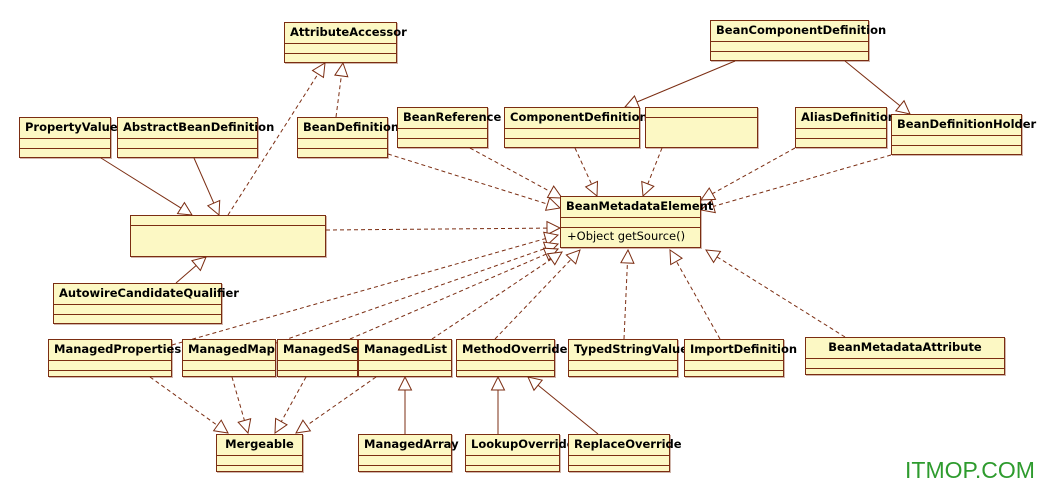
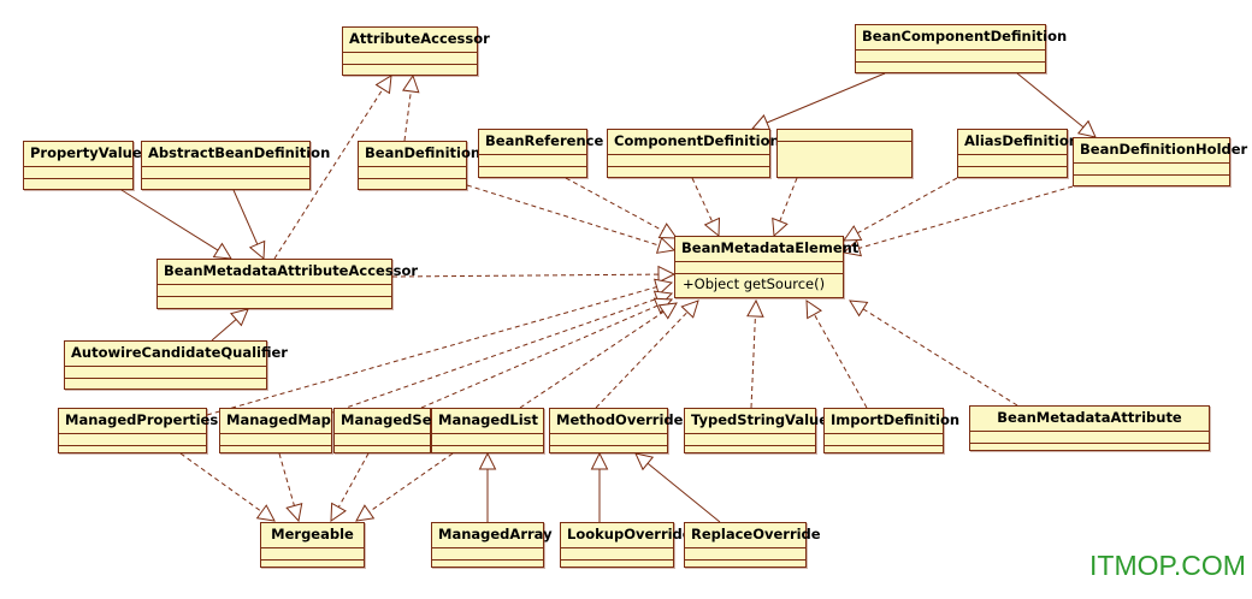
  AttributeAccessor
  BeanComponentDefinition
  PropertyValue
  AbstractBeanDefinition
  BeanDefinition
  BeanReference
  ComponentDefinition
  AliasDefinitio
  BeanDefinitionHolder
+ BeanMetadataAttributeAccessor
  BeanMetadataElement
  +Object getSource()
  AutowireCandidateQualifier
  ManagedProperties
  ManagedMap
  ManagedSe
  ManagedList
  MethodOverride
  TypedStringValu
  ImportDefinition
  BeanMetadataAttribute
  Mergeable
  ManagedArray
  LookupOverrid
  ReplaceOverride
  ITMOP.COM
